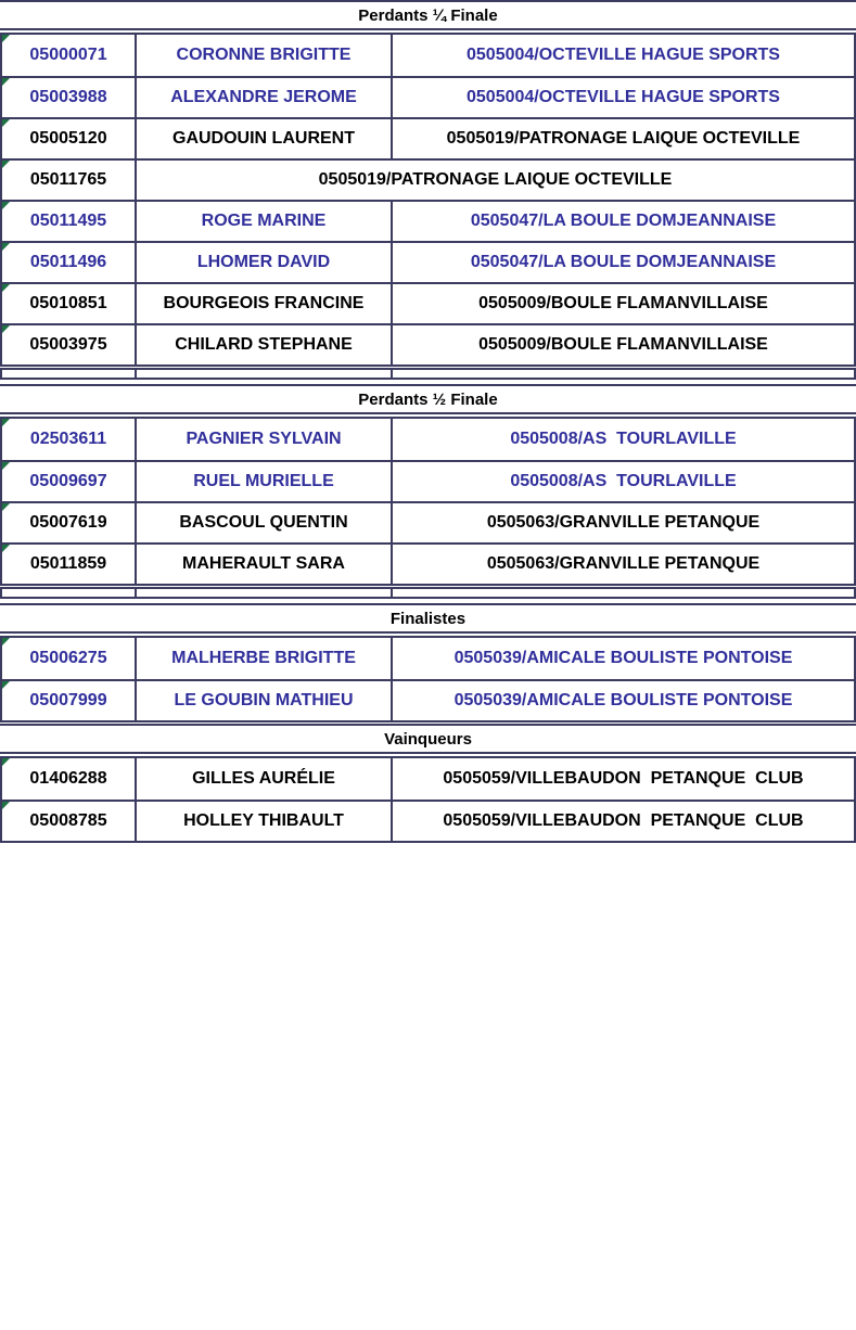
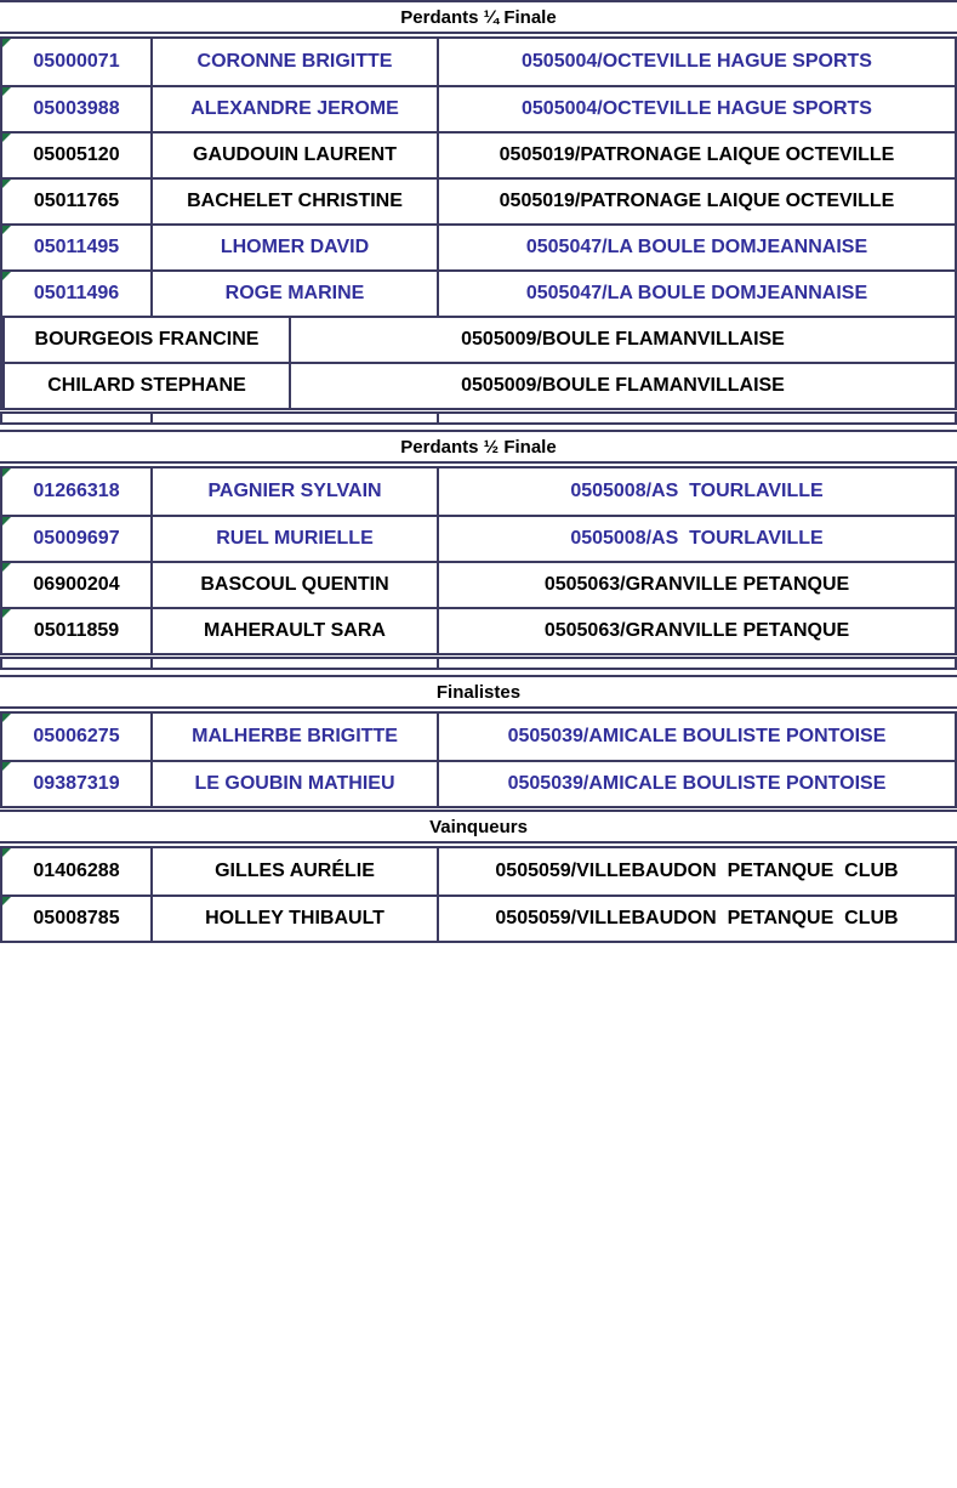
  Perdants ¼ Finale
  05000071
  CORONNE BRIGITTE
  0505004/OCTEVILLE HAGUE SPORTS
  05003988
  ALEXANDRE JEROME
  0505004/OCTEVILLE HAGUE SPORTS
  05005120
  GAUDOUIN LAURENT
  0505019/PATRONAGE LAIQUE OCTEVILLE
  05011765
+ BACHELET CHRISTINE
  0505019/PATRONAGE LAIQUE OCTEVILLE
  05011495
- ROGE MARINE
+ LHOMER DAVID
  0505047/LA BOULE DOMJEANNAISE
  05011496
- LHOMER DAVID
+ ROGE MARINE
  0505047/LA BOULE DOMJEANNAISE
- 05010851
  BOURGEOIS FRANCINE
  0505009/BOULE FLAMANVILLAISE
- 05003975
  CHILARD STEPHANE
  0505009/BOULE FLAMANVILLAISE
  Perdants ½ Finale
- 02503611
+ 01266318
  PAGNIER SYLVAIN
  0505008/AS TOURLAVILLE
  05009697
  RUEL MURIELLE
  0505008/AS TOURLAVILLE
- 05007619
+ 06900204
  BASCOUL QUENTIN
  0505063/GRANVILLE PETANQUE
  05011859
  MAHERAULT SARA
  0505063/GRANVILLE PETANQUE
  Finalistes
  05006275
  MALHERBE BRIGITTE
  0505039/AMICALE BOULISTE PONTOISE
- 05007999
+ 09387319
  LE GOUBIN MATHIEU
  0505039/AMICALE BOULISTE PONTOISE
  Vainqueurs
  01406288
  GILLES AURÉLIE
  0505059/VILLEBAUDON PETANQUE CLUB
  05008785
  HOLLEY THIBAULT
  0505059/VILLEBAUDON PETANQUE CLUB
